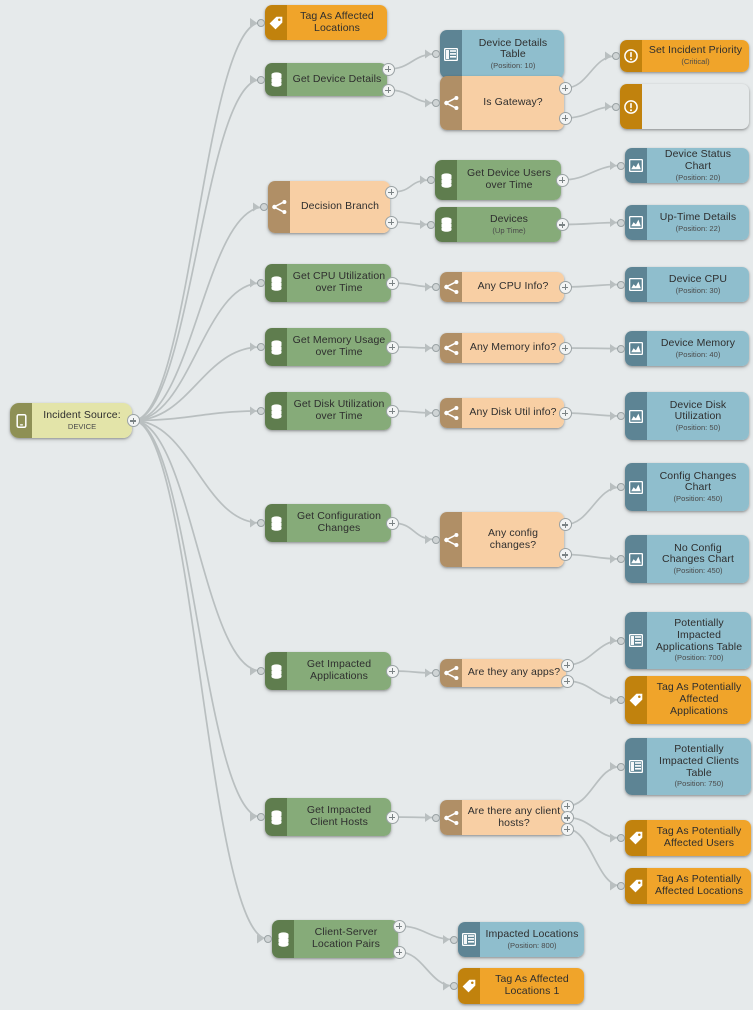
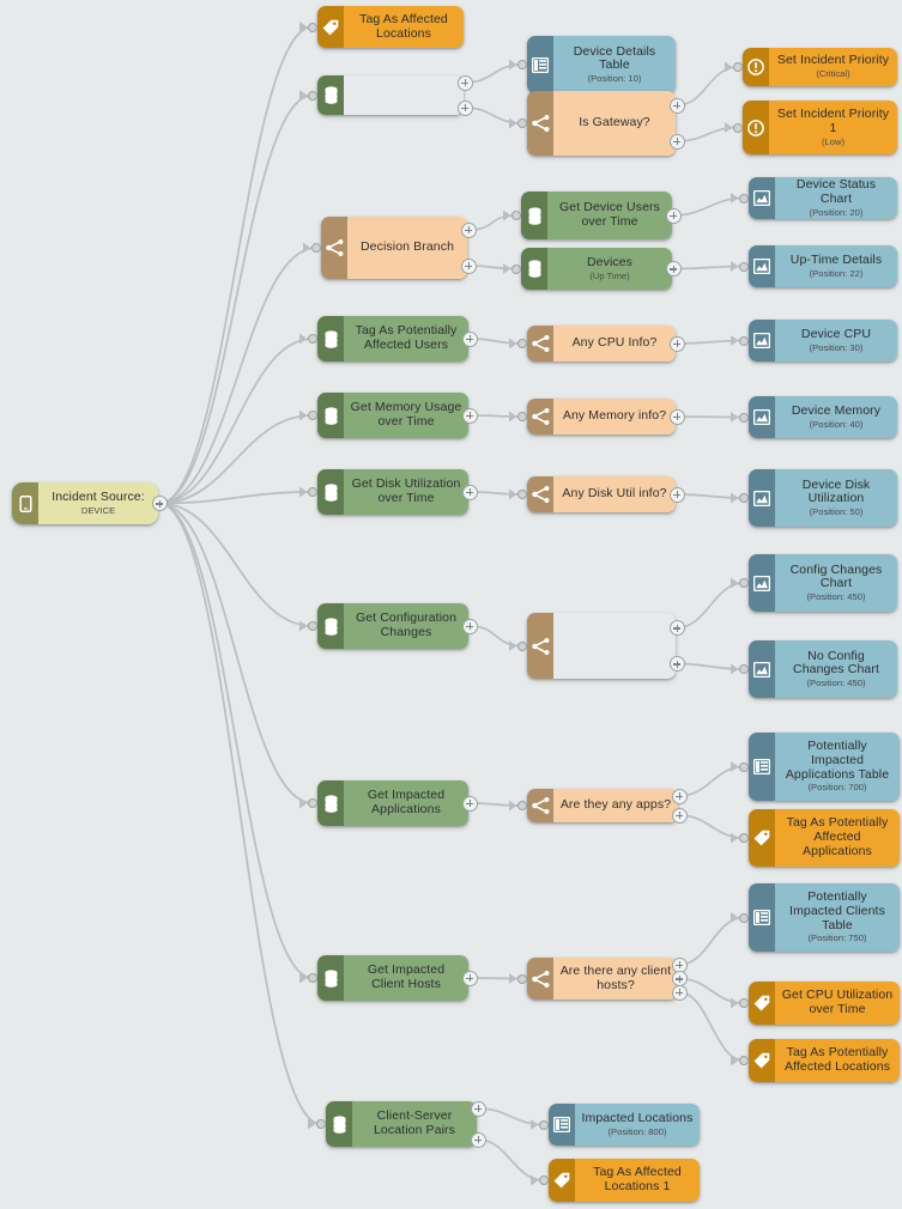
  Incident Source:
  DEVICE
  Tag As Affected Locations
- Get Device Details
  Device Details Table
  (Position: 10)
  Is Gateway?
  Set Incident Priority
  (Critical)
+ Set Incident Priority 1
+ (Low)
  Decision Branch
  Get Device Users over Time
  Devices
  (Up Time)
  Device Status Chart
  (Position: 20)
  Up-Time Details
  (Position: 22)
- Get CPU Utilization over Time
+ Tag As Potentially Affected Users
  Any CPU Info?
  Device CPU
  (Position: 30)
  Get Memory Usage over Time
  Any Memory info?
  Device Memory
  (Position: 40)
  Get Disk Utilization over Time
  Any Disk Util info?
  Device Disk Utilization
  (Position: 50)
  Get Configuration Changes
- Any config changes?
  Config Changes Chart
  (Position: 450)
  No Config Changes Chart
  (Position: 450)
  Get Impacted Applications
  Are they any apps?
  Potentially Impacted Applications Table
  (Position: 700)
  Tag As Potentially Affected Applications
  Get Impacted Client Hosts
  Are there any client hosts?
  Potentially Impacted Clients Table
  (Position: 750)
- Tag As Potentially Affected Users
+ Get CPU Utilization over Time
  Tag As Potentially Affected Locations
  Client-Server Location Pairs
  Impacted Locations
  (Position: 800)
  Tag As Affected Locations 1
